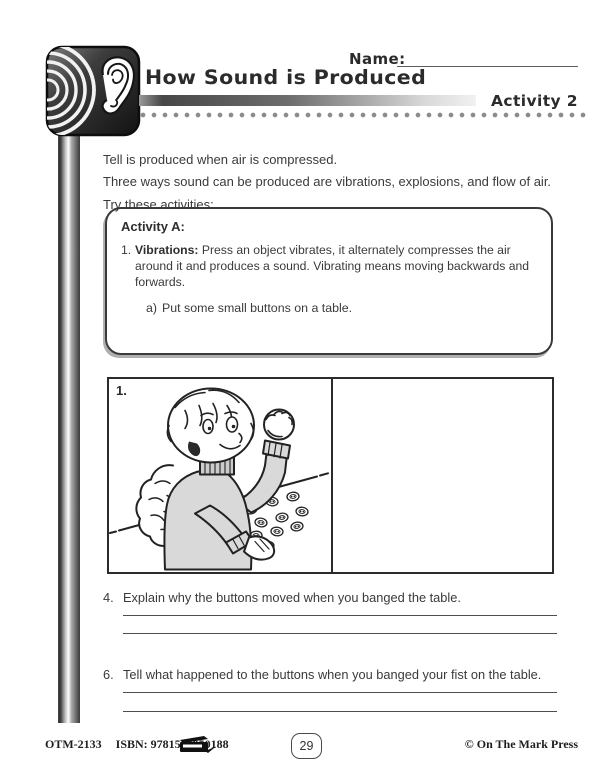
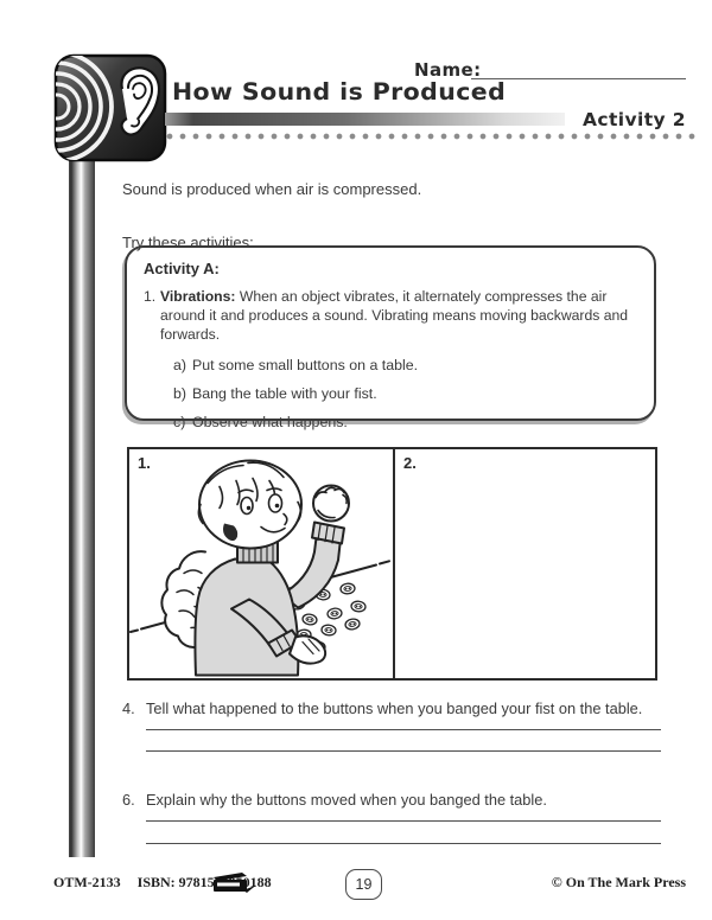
  Name:
  How Sound is Produced
  Activity 2
- Tell is produced when air is compressed.
+ Sound is produced when air is compressed.
- Three ways sound can be produced are vibrations, explosions, and flow of air.
  Try these activities:
  Activity A:
  1.
- Vibrations: Press an object vibrates, it alternately compresses the air around it and produces a sound. Vibrating means moving backwards and forwards.
+ Vibrations: When an object vibrates, it alternately compresses the air around it and produces a sound. Vibrating means moving backwards and forwards.
  a)
  Put some small buttons on a table.
+ b)
+ Bang the table with your fist.
+ c)
+ Observe what happens.
  1.
+ 2.
  4.
- Explain why the buttons moved when you banged the table.
+ Tell what happened to the buttons when you banged your fist on the table.
  6.
- Tell what happened to the buttons when you banged your fist on the table.
+ Explain why the buttons moved when you banged the table.
  OTM-2133
  ISBN: 97815188
- 29
+ 19
  © On The Mark Press
